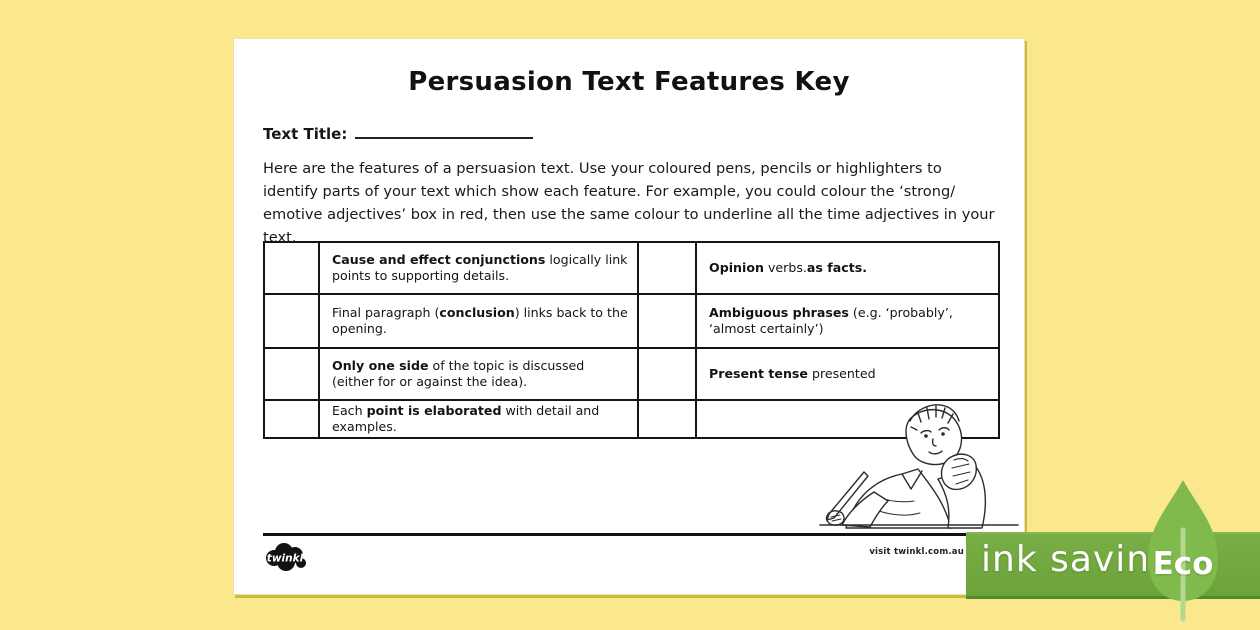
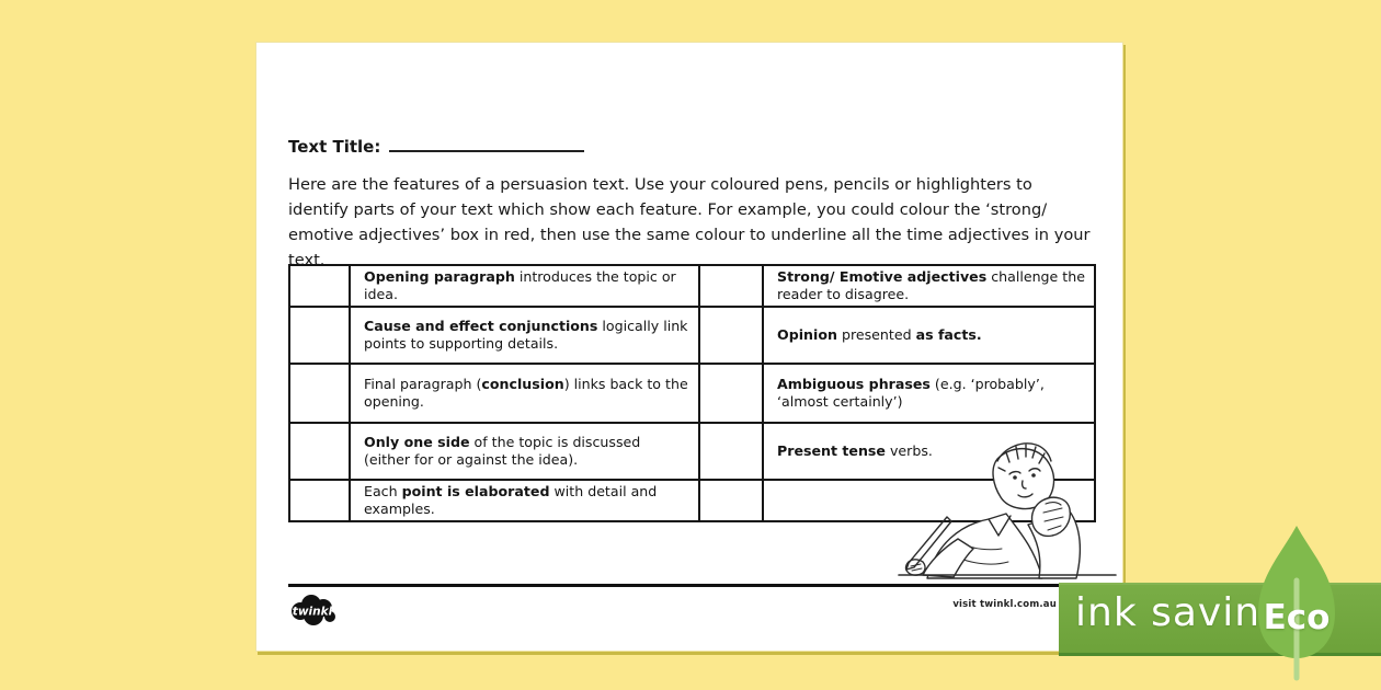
- Persuasion Text Features Key
  Text Title:
  Here are the features of a persuasion text. Use your coloured pens, pencils or highlighters to identify parts of your text which show each feature. For example, you could colour the ‘strong/ emotive adjectives’ box in red, then use the same colour to underline all the time adjectives in your text.
+ 	Opening paragraph introduces the topic or idea.		Strong/ Emotive adjectives challenge the reader to disagree.
- 	Cause and effect conjunctions logically link points to supporting details.		Opinion verbs.as facts.
+ 	Cause and effect conjunctions logically link points to supporting details.		Opinion presented as facts.
  	Final paragraph (conclusion) links back to the opening.		Ambiguous phrases (e.g. ‘probably’, ‘almost certainly’)
- 	Only one side of the topic is discussed (either for or against the idea).		Present tense presented
+ 	Only one side of the topic is discussed (either for or against the idea).		Present tense verbs.
  	Each point is elaborated with detail and examples.
  twinkl
  visit twinkl.com.au
  ink savin
  Eco
